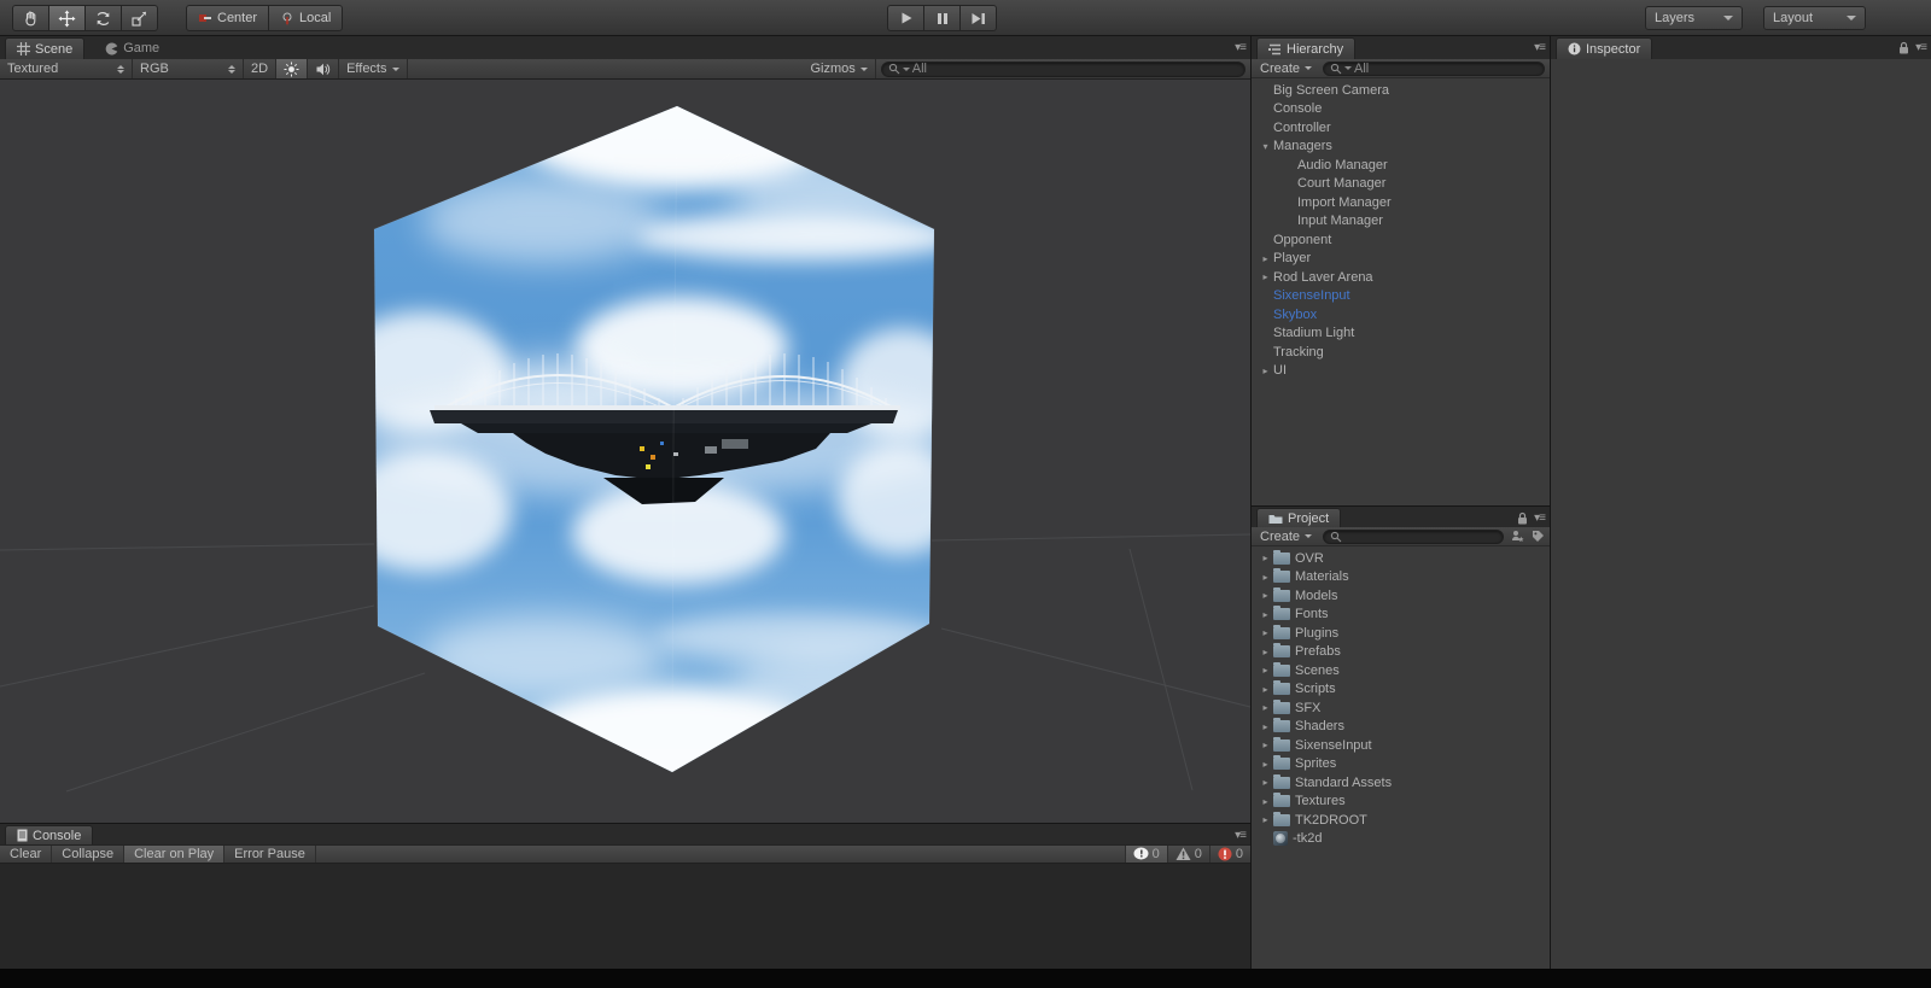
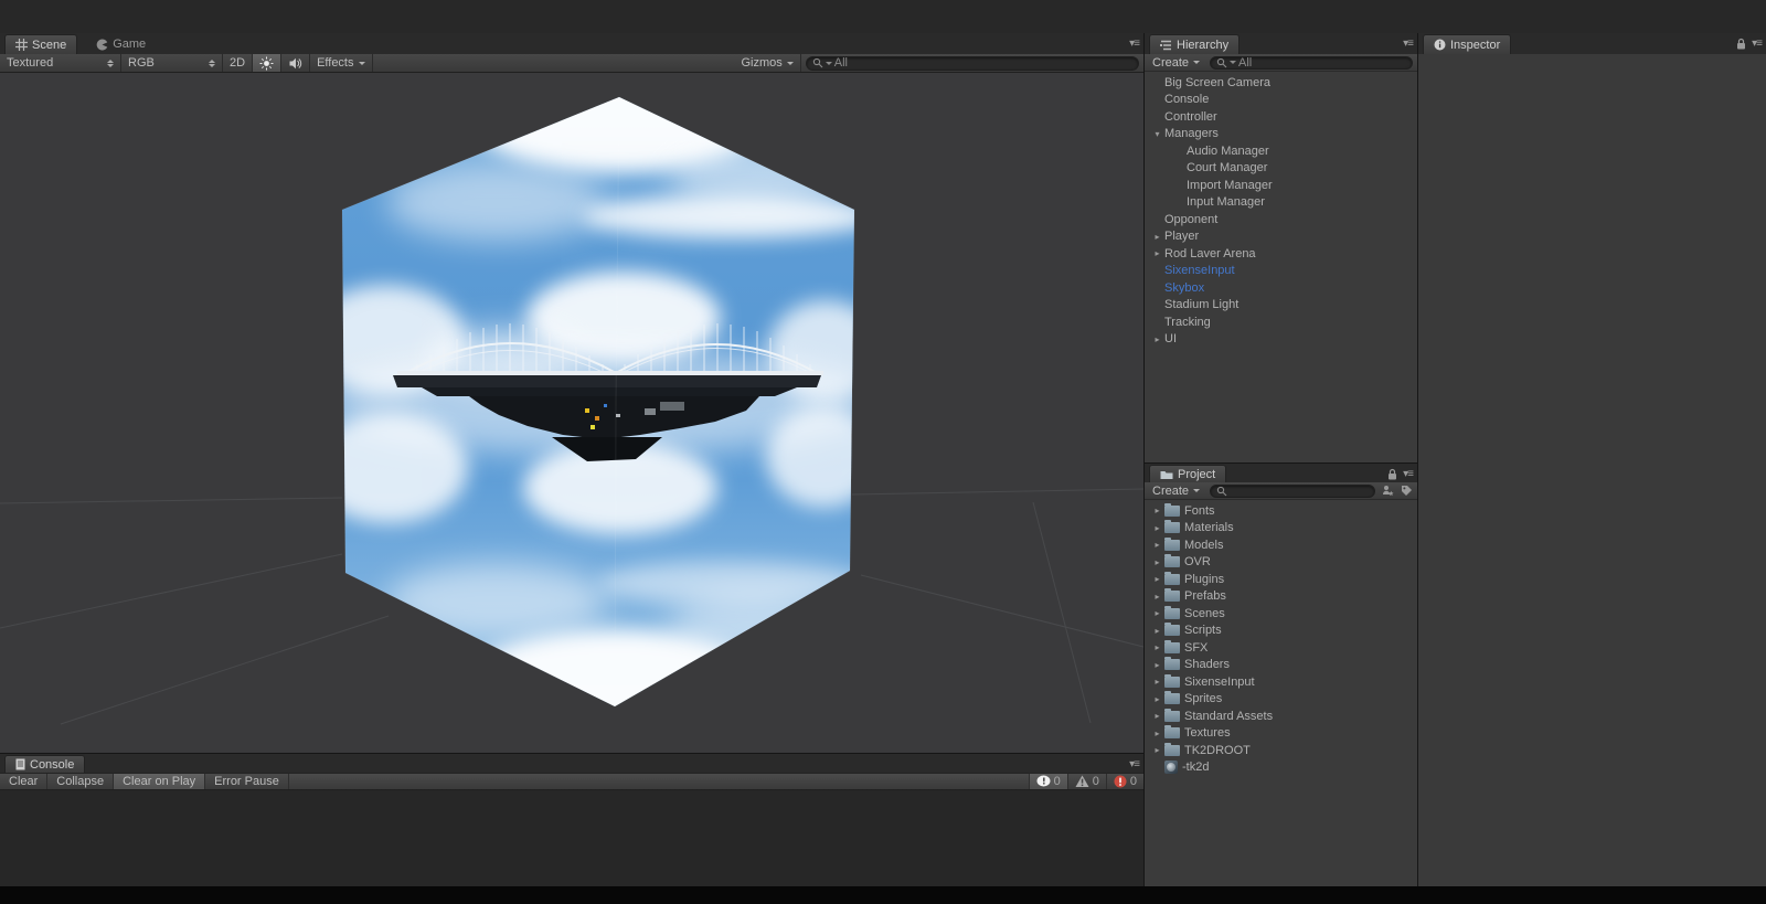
- Center
- Local
- Layers
- Layout
  Scene
  Game
  ▾≡
  Textured
  RGB
  2D
  Effects
  Gizmos
  All
  Console
  ▾≡
  Clear
  Collapse
  Clear on Play
  Error Pause
  !
  0
  0
  0
  Hierarchy
  ▾≡
  Create
  All
  Big Screen Camera
  Console
  Controller
  ▾
  Managers
  Audio Manager
  Court Manager
  Import Manager
  Input Manager
  Opponent
  ▸
  Player
  ▸
  Rod Laver Arena
  SixenseInput
  Skybox
  Stadium Light
  Tracking
  ▸
  UI
  Project
  ▾≡
  Create
  ▸
- OVR
+ Fonts
  ▸
  Materials
  ▸
  Models
  ▸
- Fonts
+ OVR
  ▸
  Plugins
  ▸
  Prefabs
  ▸
  Scenes
  ▸
  Scripts
  ▸
  SFX
  ▸
  Shaders
  ▸
  SixenseInput
  ▸
  Sprites
  ▸
  Standard Assets
  ▸
  Textures
  ▸
  TK2DROOT
  -tk2d
  Inspector
  ▾≡
